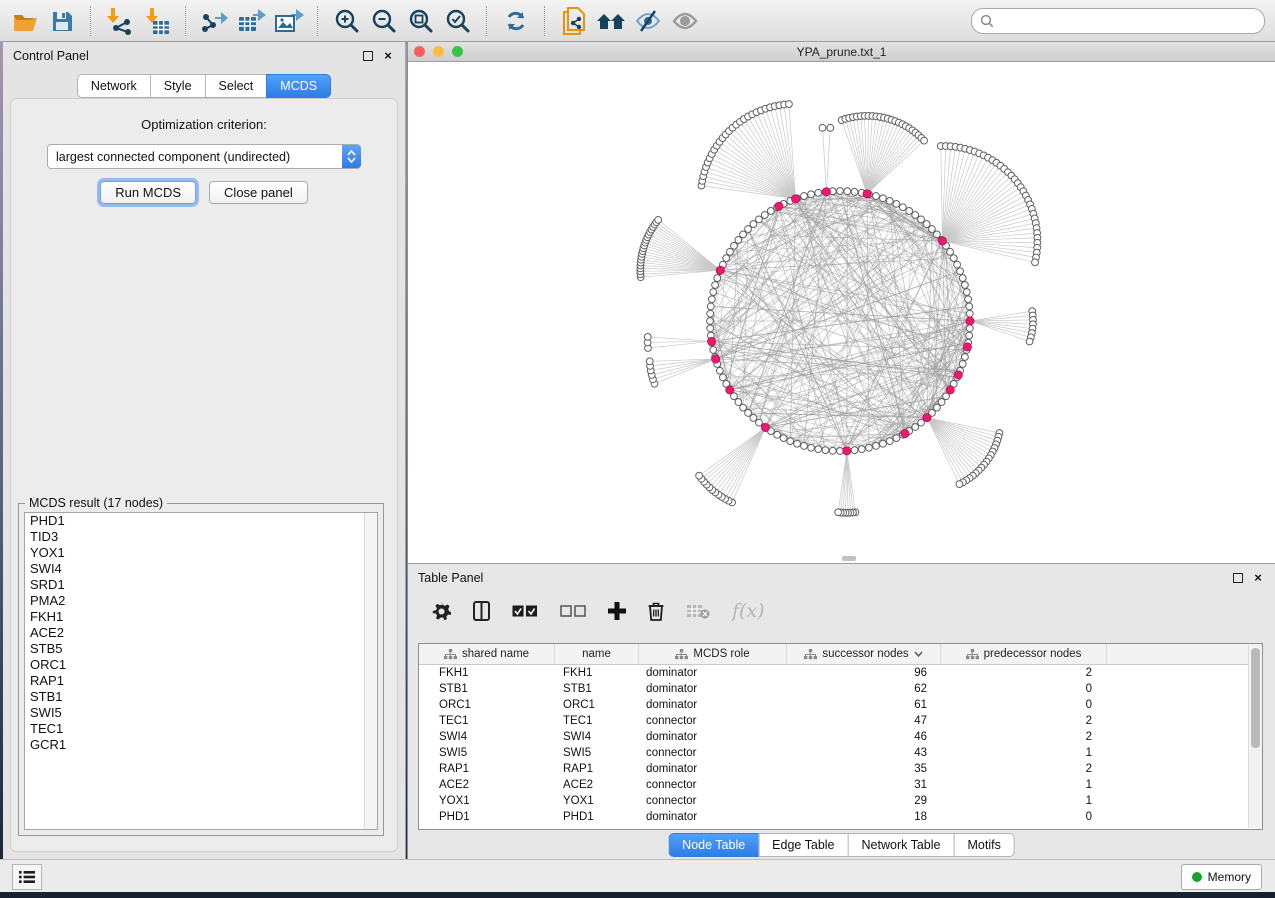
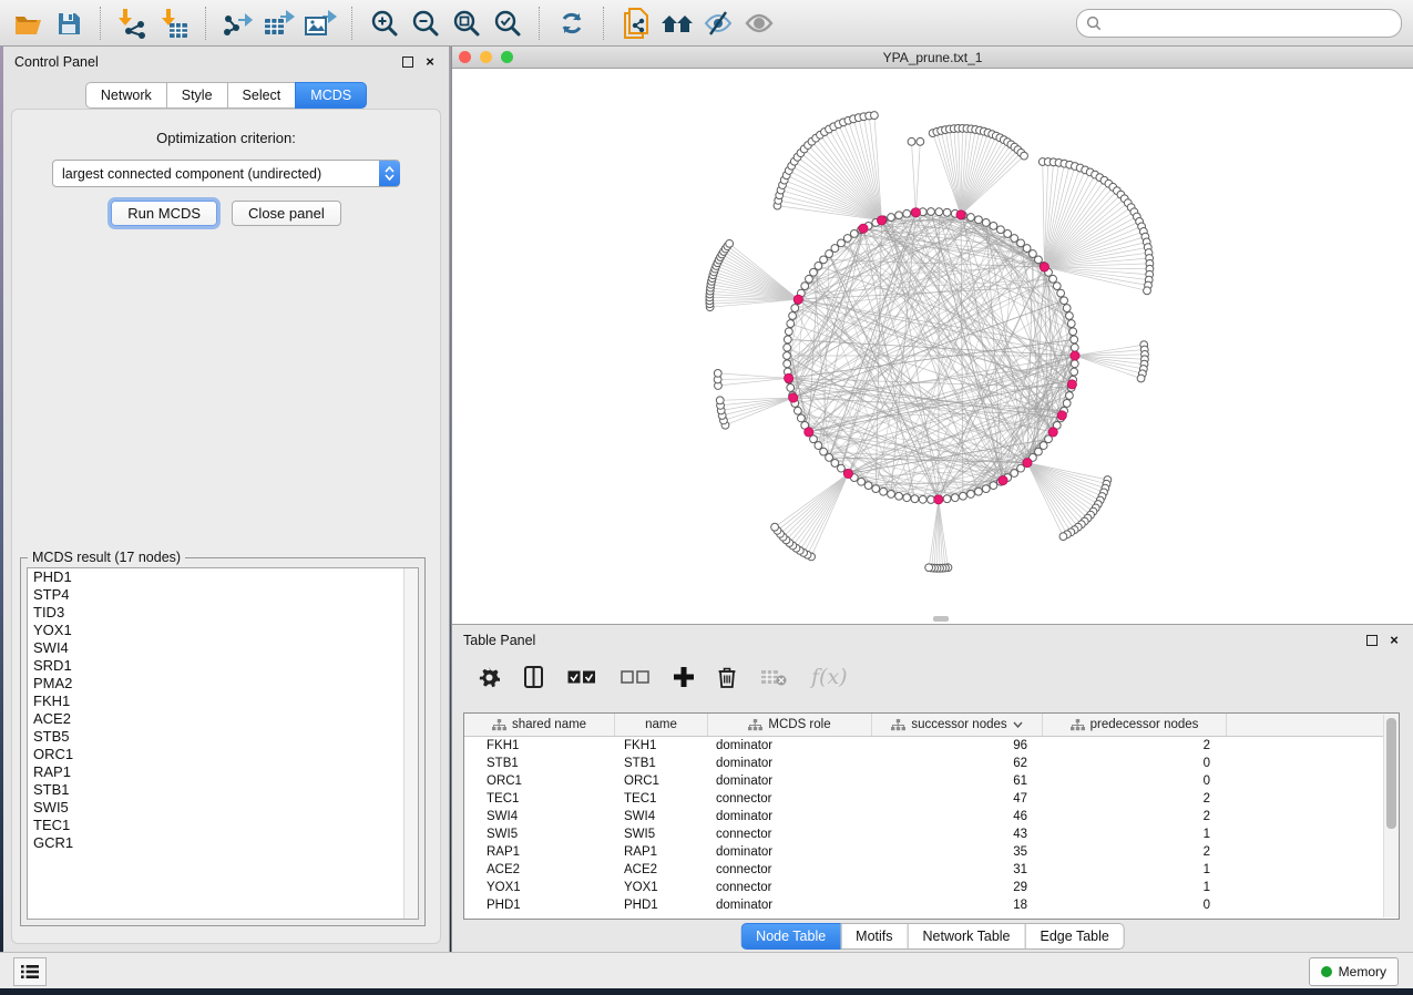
  Control Panel
  ×
  Network
  Style
  Select
  MCDS
  Optimization criterion:
  largest connected component (undirected)
  Run MCDS
  Close panel
  MCDS result (17 nodes)
  PHD1
+ STP4
  TID3
  YOX1
  SWI4
  SRD1
  PMA2
  FKH1
  ACE2
  STB5
  ORC1
  RAP1
  STB1
  SWI5
  TEC1
  GCR1
  YPA_prune.txt_1
  Table Panel
  ×
  f(x)
  shared name
  name
  MCDS role
  successor nodes
  predecessor nodes
  FKH1
  FKH1
  dominator
  96
  2
  STB1
  STB1
  dominator
  62
  0
  ORC1
  ORC1
  dominator
  61
  0
  TEC1
  TEC1
  connector
  47
  2
  SWI4
  SWI4
  dominator
  46
  2
  SWI5
  SWI5
  connector
  43
  1
  RAP1
  RAP1
  dominator
  35
  2
  ACE2
  ACE2
  connector
  31
  1
  YOX1
  YOX1
  connector
  29
  1
  PHD1
  PHD1
  dominator
  18
  0
  Node Table
- Edge Table
+ Motifs
  Network Table
- Motifs
+ Edge Table
  Memory
